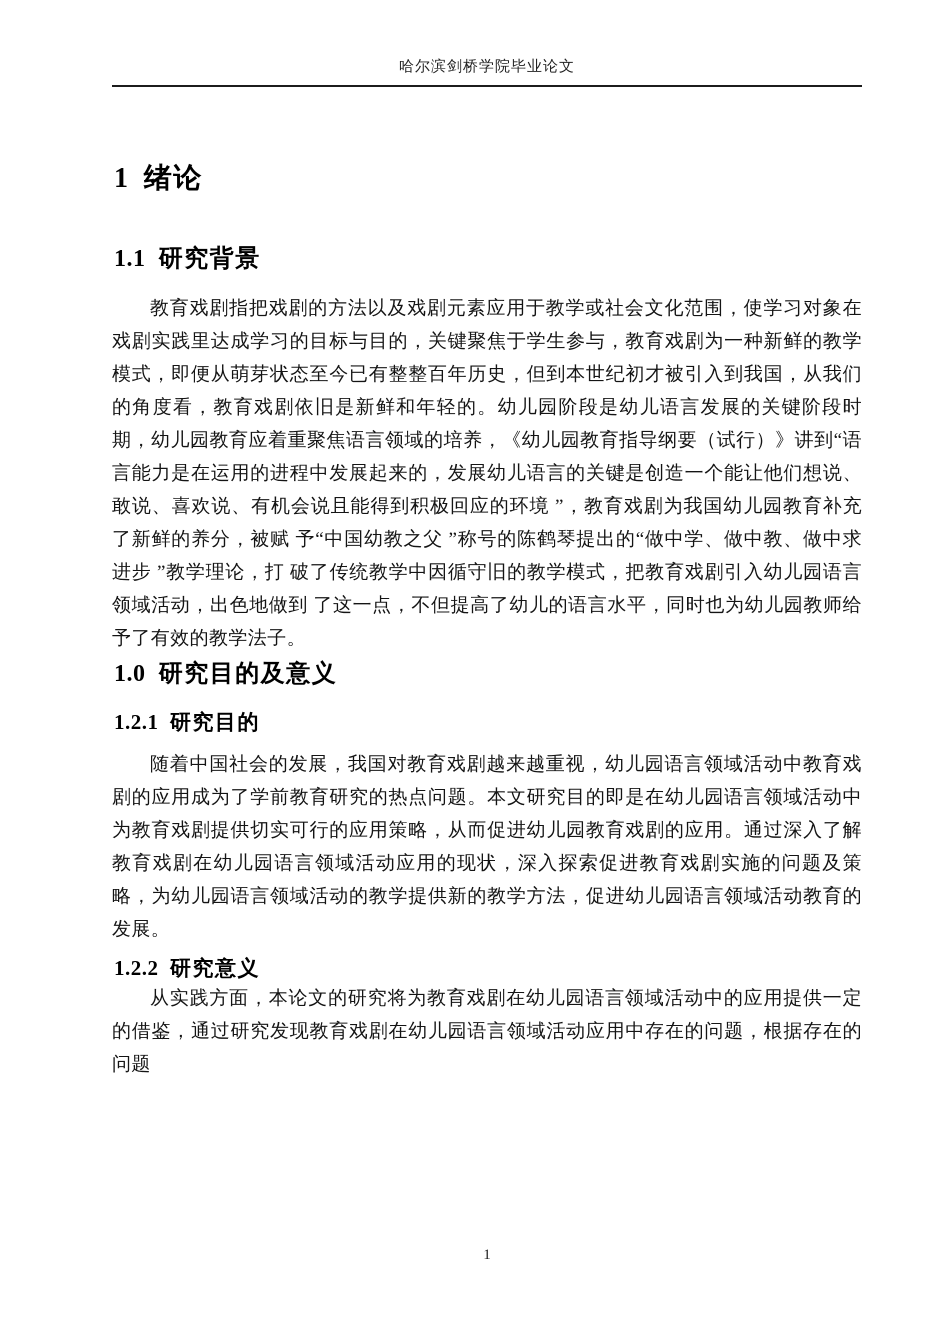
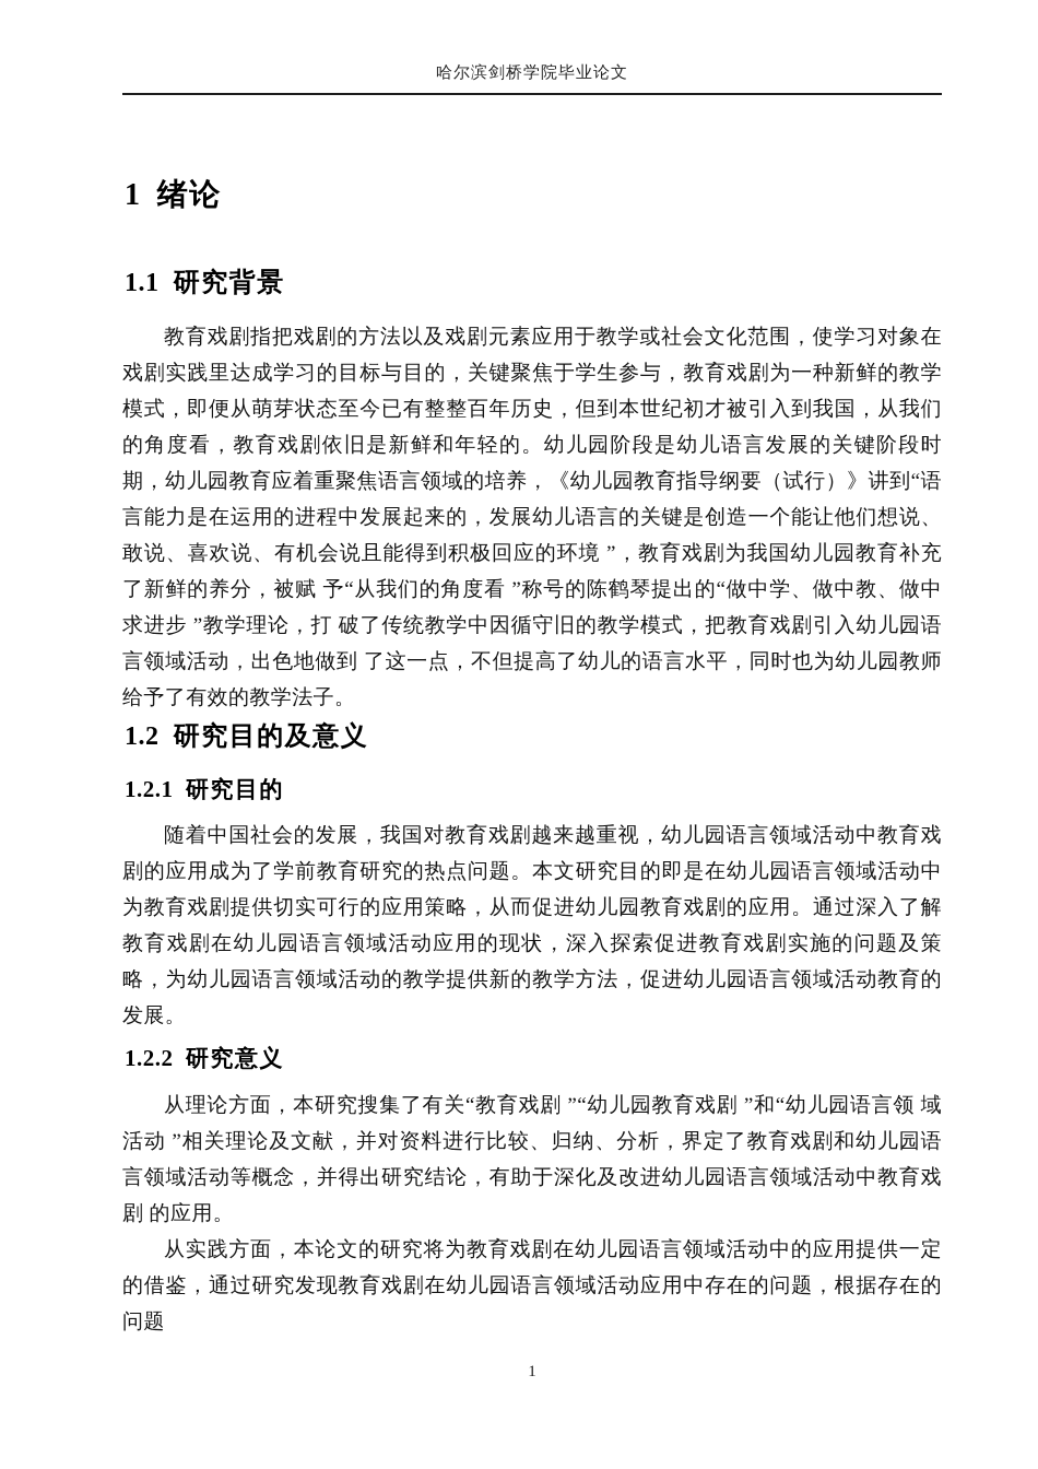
  哈尔滨剑桥学院毕业论文
  1 绪论
  1.1 研究背景
- 教育戏剧指把戏剧的方法以及戏剧元素应用于教学或社会文化范围，使学习对象在戏剧实践里达成学习的目标与目的，关键聚焦于学生参与，教育戏剧为一种新鲜的教学模式，即便从萌芽状态至今已有整整百年历史，但到本世纪初才被引入到我国，从我们的角度看，教育戏剧依旧是新鲜和年轻的。幼儿园阶段是幼儿语言发展的关键阶段时期，幼儿园教育应着重聚焦语言领域的培养，《幼儿园教育指导纲要（试行）》讲到“语言能力是在运用的进程中发展起来的，发展幼儿语言的关键是创造一个能让他们想说、敢说、喜欢说、有机会说且能得到积极回应的环境 ”，教育戏剧为我国幼儿园教育补充了新鲜的养分，被赋 予“中国幼教之父 ”称号的陈鹤琴提出的“做中学、做中教、做中求进步 ”教学理论，打 破了传统教学中因循守旧的教学模式，把教育戏剧引入幼儿园语言领域活动，出色地做到 了这一点，不但提高了幼儿的语言水平，同时也为幼儿园教师给予了有效的教学法子。
+ 教育戏剧指把戏剧的方法以及戏剧元素应用于教学或社会文化范围，使学习对象在戏剧实践里达成学习的目标与目的，关键聚焦于学生参与，教育戏剧为一种新鲜的教学模式，即便从萌芽状态至今已有整整百年历史，但到本世纪初才被引入到我国，从我们的角度看，教育戏剧依旧是新鲜和年轻的。幼儿园阶段是幼儿语言发展的关键阶段时期，幼儿园教育应着重聚焦语言领域的培养，《幼儿园教育指导纲要（试行）》讲到“语言能力是在运用的进程中发展起来的，发展幼儿语言的关键是创造一个能让他们想说、敢说、喜欢说、有机会说且能得到积极回应的环境 ”，教育戏剧为我国幼儿园教育补充了新鲜的养分，被赋 予“从我们的角度看 ”称号的陈鹤琴提出的“做中学、做中教、做中求进步 ”教学理论，打 破了传统教学中因循守旧的教学模式，把教育戏剧引入幼儿园语言领域活动，出色地做到 了这一点，不但提高了幼儿的语言水平，同时也为幼儿园教师给予了有效的教学法子。
- 1.0 研究目的及意义
+ 1.2 研究目的及意义
  1.2.1 研究目的
  随着中国社会的发展，我国对教育戏剧越来越重视，幼儿园语言领域活动中教育戏剧的应用成为了学前教育研究的热点问题。本文研究目的即是在幼儿园语言领域活动中为教育戏剧提供切实可行的应用策略，从而促进幼儿园教育戏剧的应用。通过深入了解教育戏剧在幼儿园语言领域活动应用的现状，深入探索促进教育戏剧实施的问题及策略，为幼儿园语言领域活动的教学提供新的教学方法，促进幼儿园语言领域活动教育的发展。
  1.2.2 研究意义
+ 从理论方面，本研究搜集了有关“教育戏剧 ”“幼儿园教育戏剧 ”和“幼儿园语言领 域活动 ”相关理论及文献，并对资料进行比较、归纳、分析，界定了教育戏剧和幼儿园语 言领域活动等概念，并得出研究结论，有助于深化及改进幼儿园语言领域活动中教育戏剧 的应用。
  从实践方面，本论文的研究将为教育戏剧在幼儿园语言领域活动中的应用提供一定的借鉴，通过研究发现教育戏剧在幼儿园语言领域活动应用中存在的问题，根据存在的问题
  1
